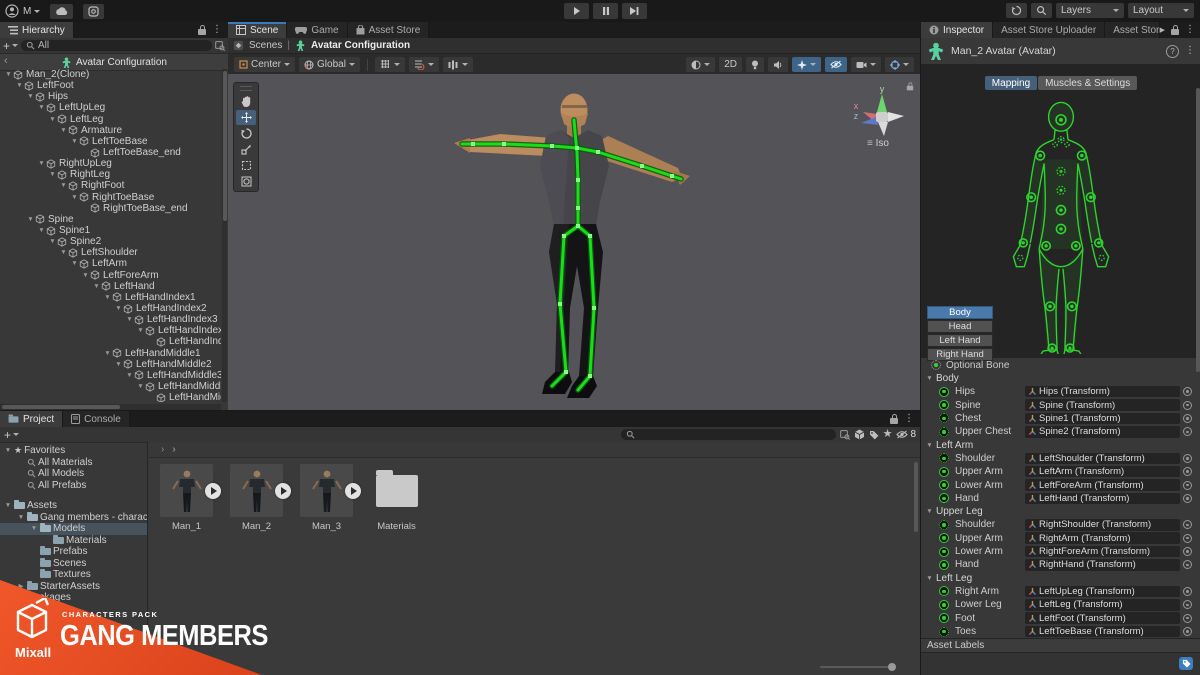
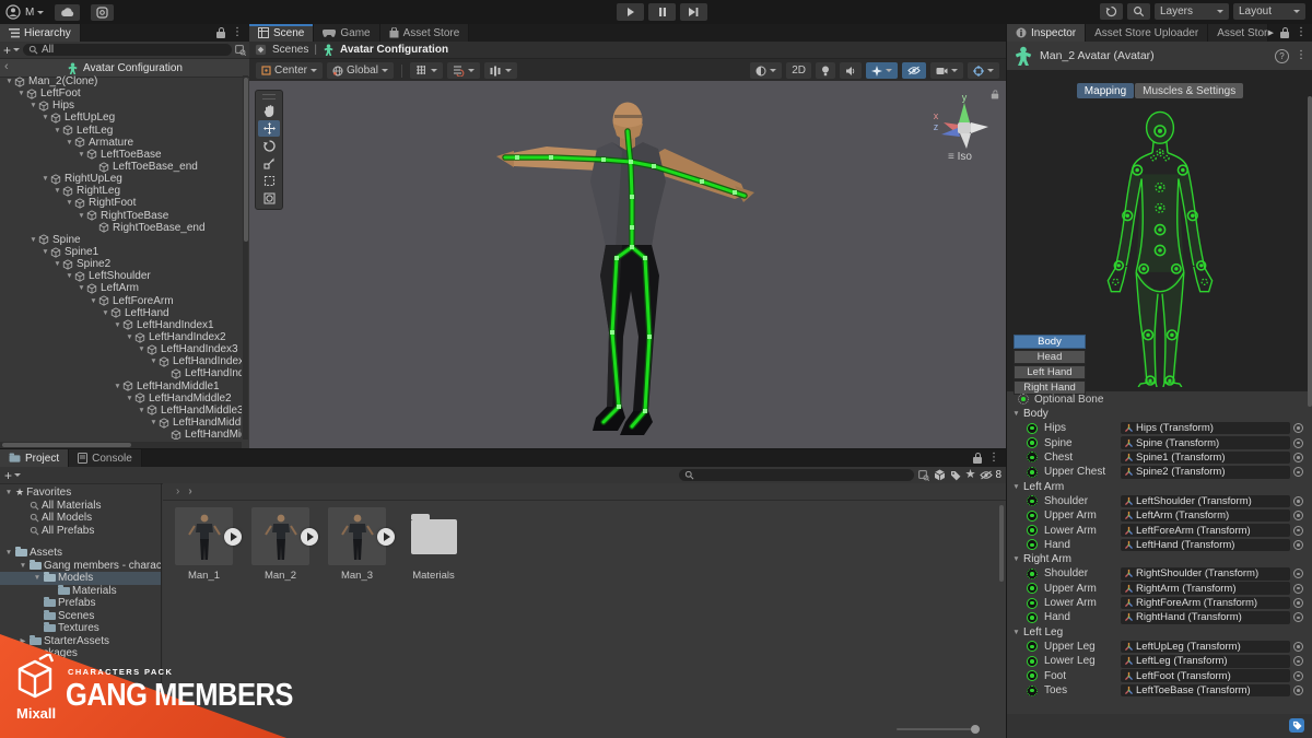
  M
  Layers
  Layout
  Hierarchy
  ⋮
  +
  All
  ‹
  Avatar Configuration
  Man_2(Clone)
  LeftFoot
  Hips
  LeftUpLeg
  LeftLeg
  Armature
  LeftToeBase
  LeftToeBase_end
  RightUpLeg
  RightLeg
  RightFoot
  RightToeBase
  RightToeBase_end
  Spine
  Spine1
  Spine2
  LeftShoulder
  LeftArm
  LeftForeArm
  LeftHand
  LeftHandIndex1
  LeftHandIndex2
  LeftHandIndex3
  LeftHandIndex
  LeftHandMiddle1
  LeftHandMiddle2
  LeftHandMiddle3
  LeftHandMidd
  Scene
  Game
  Asset Store
  Scenes
  |
  Avatar Configuration
  Center
  Global
  2D
  y
  x
  z
  ≡ Iso
  Inspector
  Asset Store Uploader
  ⋮
  Man_2 Avatar (Avatar)
  ?
  ⋮
  Mapping
  Muscles & Settings
  Body
  Head
  Left Hand
  Right Hand
  Optional Bone
  Body
  Hips
  Hips (Transform)
  Spine
  Spine (Transform)
  Chest
  Spine1 (Transform)
  Upper Chest
  Spine2 (Transform)
  Left Arm
  Shoulder
  LeftShoulder (Transform)
  Upper Arm
  LeftArm (Transform)
  Lower Arm
  LeftForeArm (Transform)
  Hand
  LeftHand (Transform)
- Upper Leg
+ Right Arm
  Shoulder
  RightShoulder (Transform)
  Upper Arm
  RightArm (Transform)
  Lower Arm
  RightForeArm (Transform)
  Hand
  RightHand (Transform)
  Left Leg
- Right Arm
+ Upper Leg
  LeftUpLeg (Transform)
  Lower Leg
  LeftLeg (Transform)
  Foot
  LeftFoot (Transform)
  Toes
  LeftToeBase (Transform)
- Asset Labels
  Project
  Console
  ⋮
  +
  ★
  8
  ★
  Favorites
  All Materials
  All Models
  All Prefabs
  Assets
  Gang members - charac
  Models
  Materials
  Prefabs
  Scenes
  Textures
  StarterAssets
  Man_1
  Man_2
  Man_3
  Materials
  Mixall
  CHARACTERS PACK
  GANG MEMBERS
